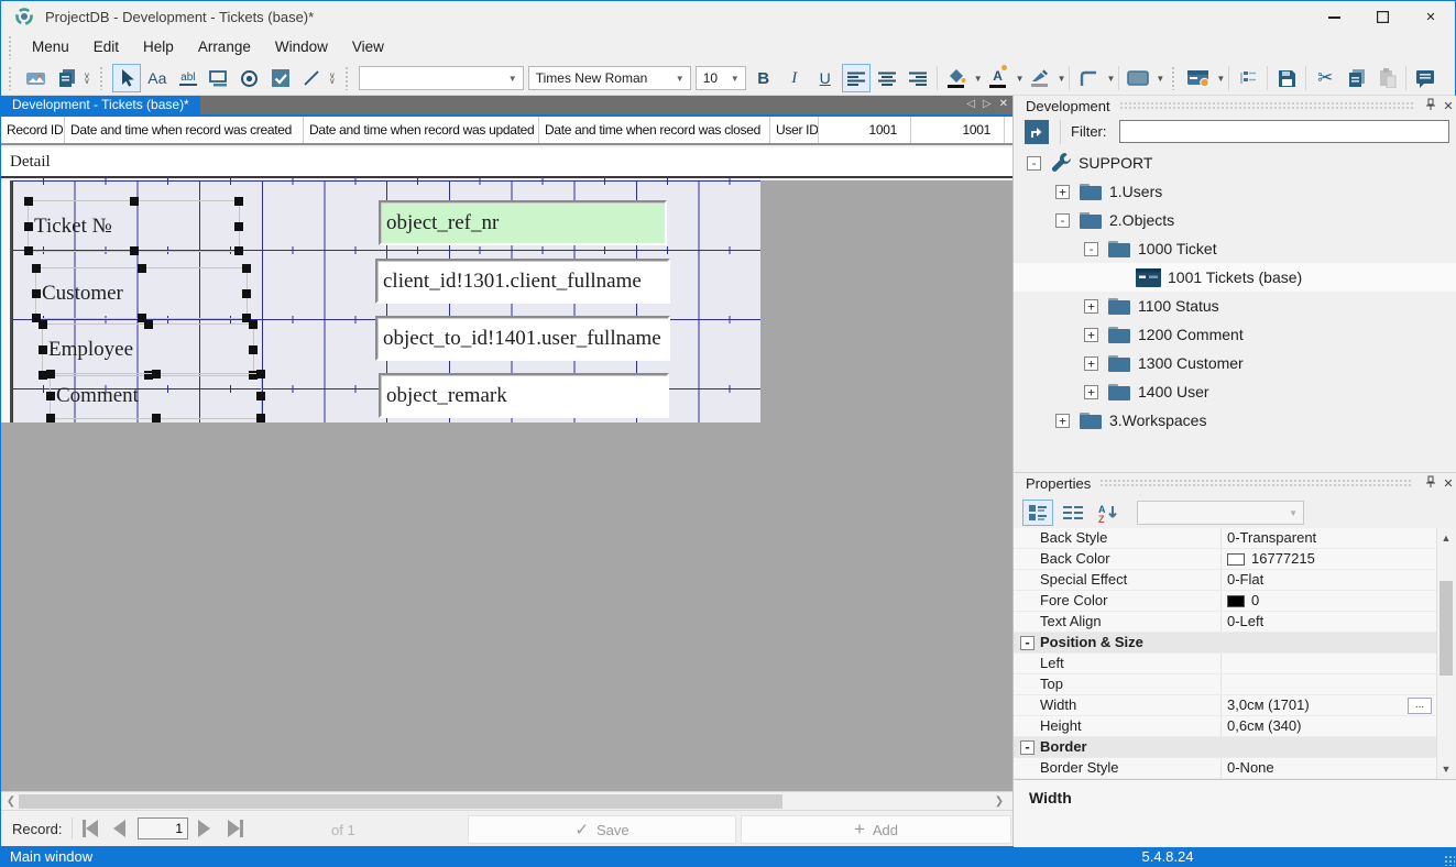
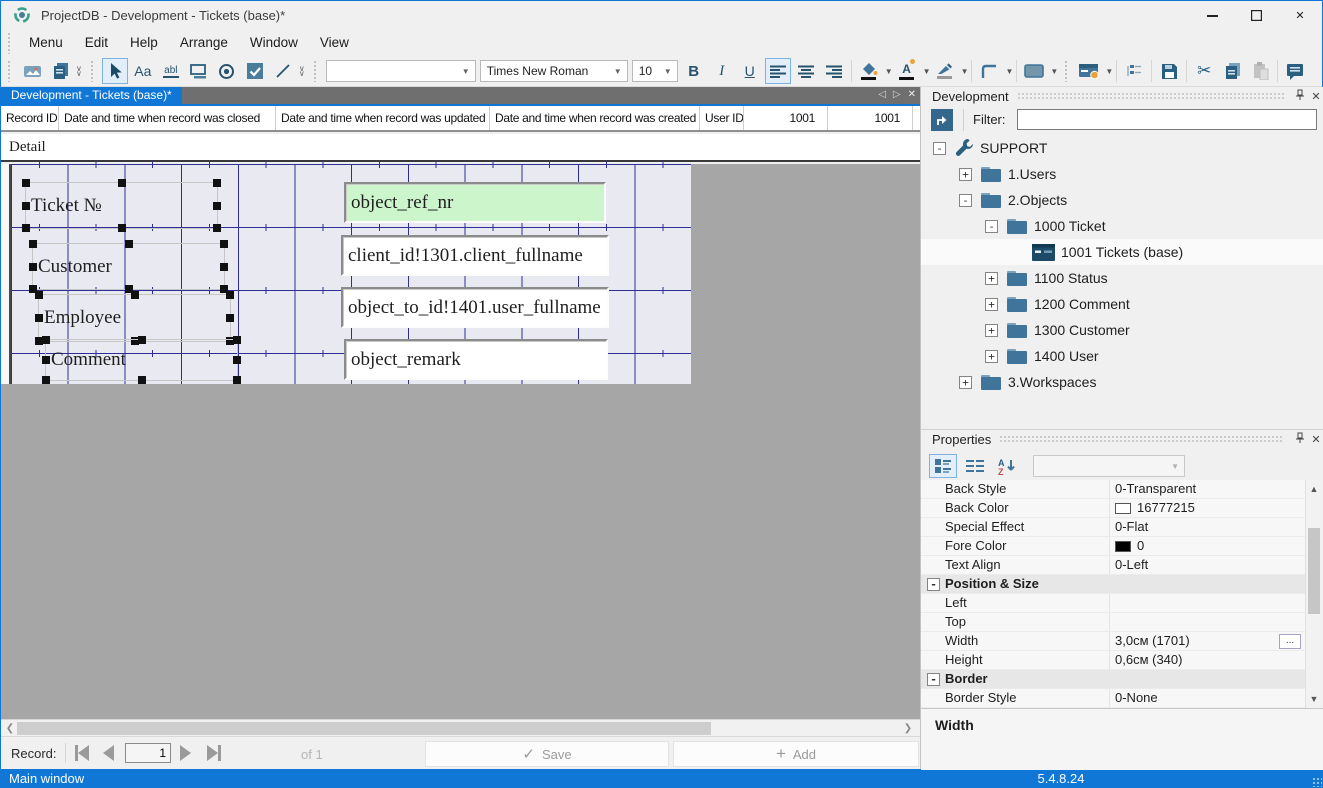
  ProjectDB - Development - Tickets (base)*
  ✕
  Menu
  Edit
  Help
  Arrange
  Window
  View
  ∨
  ∨
  Aa
  abl
  ∨
  ∨
  ▼
  Times New Roman
  ▼
  10
  ▼
  B
  I
  U
  ▼
  A
  ▼
  ▼
  ▼
  ▼
  ▼
  ✂
  Development - Tickets (base)*
  ◁
  ▷
  ✕
  Record ID
- Date and time when record was created
+ Date and time when record was closed
  Date and time when record was updated
- Date and time when record was closed
+ Date and time when record was created
  User ID
  1001
  1001
  Detail
  Ticket №
  Customer
  Employee
  Comment
  object_ref_nr
  client_id!1301.client_fullname
  object_to_id!1401.user_fullname
  object_remark
  ❮
  ❯
  Record:
  1
  of 1
  ✓
  Save
  +
  Add
  Main window
  5.4.8.24
  Development
  ✕
  Filter:
  -
  SUPPORT
  +
  1.Users
  -
  2.Objects
  -
  1000 Ticket
  1001 Tickets (base)
  +
  1100 Status
  +
  1200 Comment
  +
  1300 Customer
  +
  1400 User
  +
  3.Workspaces
  Properties
  ✕
  A
  Z
  ▼
  Back Style
  0-Transparent
  Back Color
  16777215
  Special Effect
  0-Flat
  Fore Color
  0
  Text Align
  0-Left
  -
  Position & Size
  Left
  Top
  Width
  3,0см (1701)
  ...
  Height
  0,6см (340)
  -
  Border
  Border Style
  0-None
  ▲
  ▼
  Width
